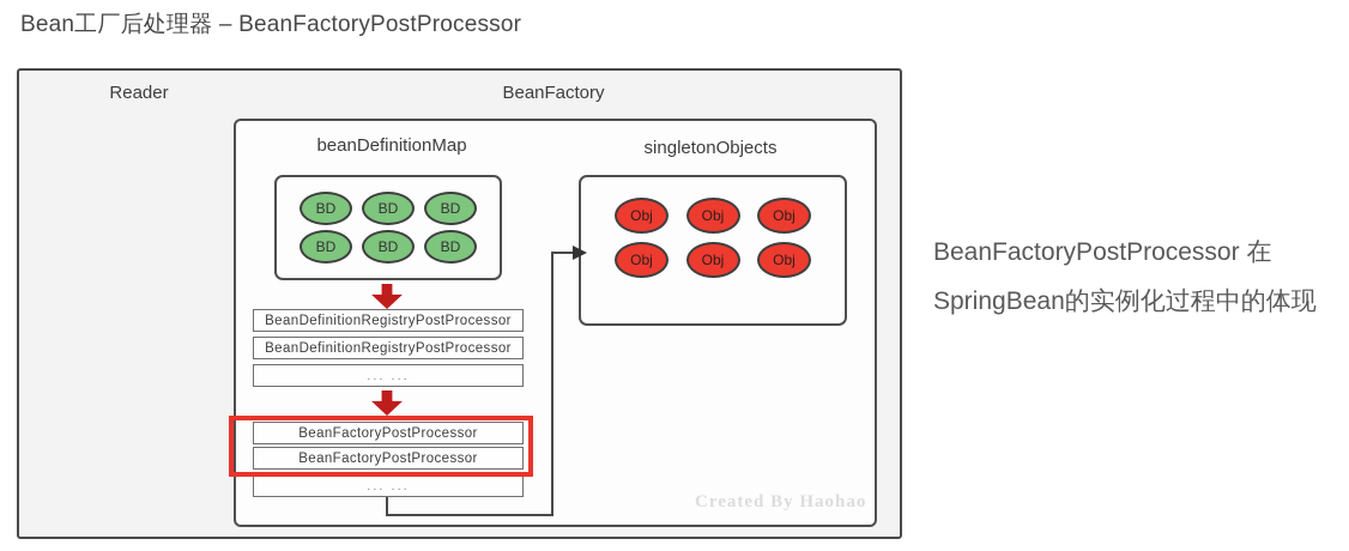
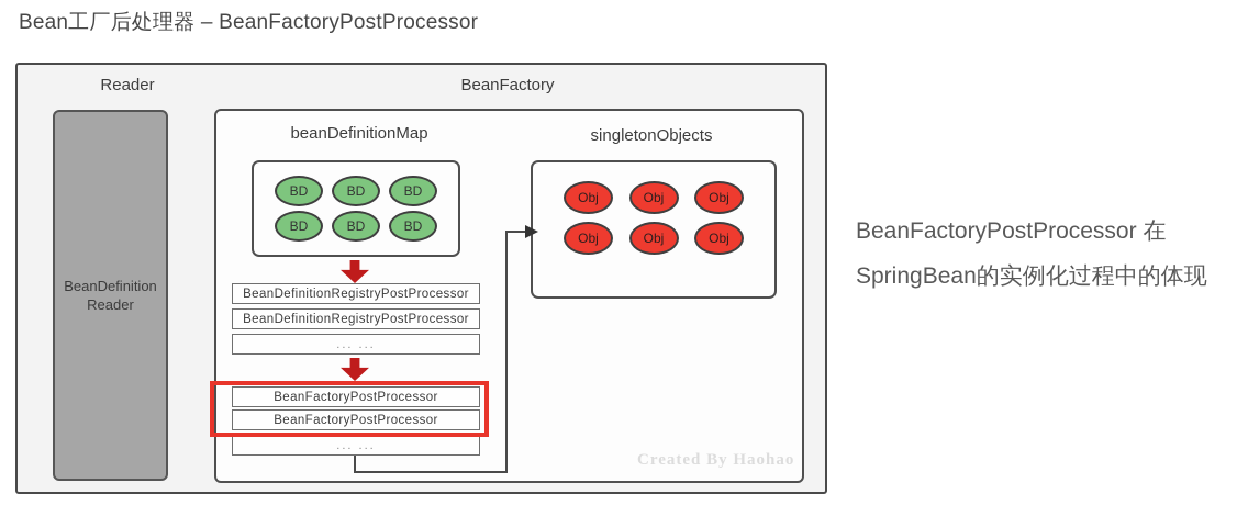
  Bean工厂后处理器 – BeanFactoryPostProcessor
  Reader
+ BeanDefinitionReader
  BeanFactory
  beanDefinitionMap
  BD
  BD
  BD
  BD
  BD
  BD
  singletonObjects
  Obj
  Obj
  Obj
  Obj
  Obj
  Obj
  BeanDefinitionRegistryPostProcessor
  BeanDefinitionRegistryPostProcessor
  ... ...
  BeanFactoryPostProcessor
  BeanFactoryPostProcessor
  ... ...
  Created By Haohao
  BeanFactoryPostProcessor 在
  SpringBean的实例化过程中的体现
